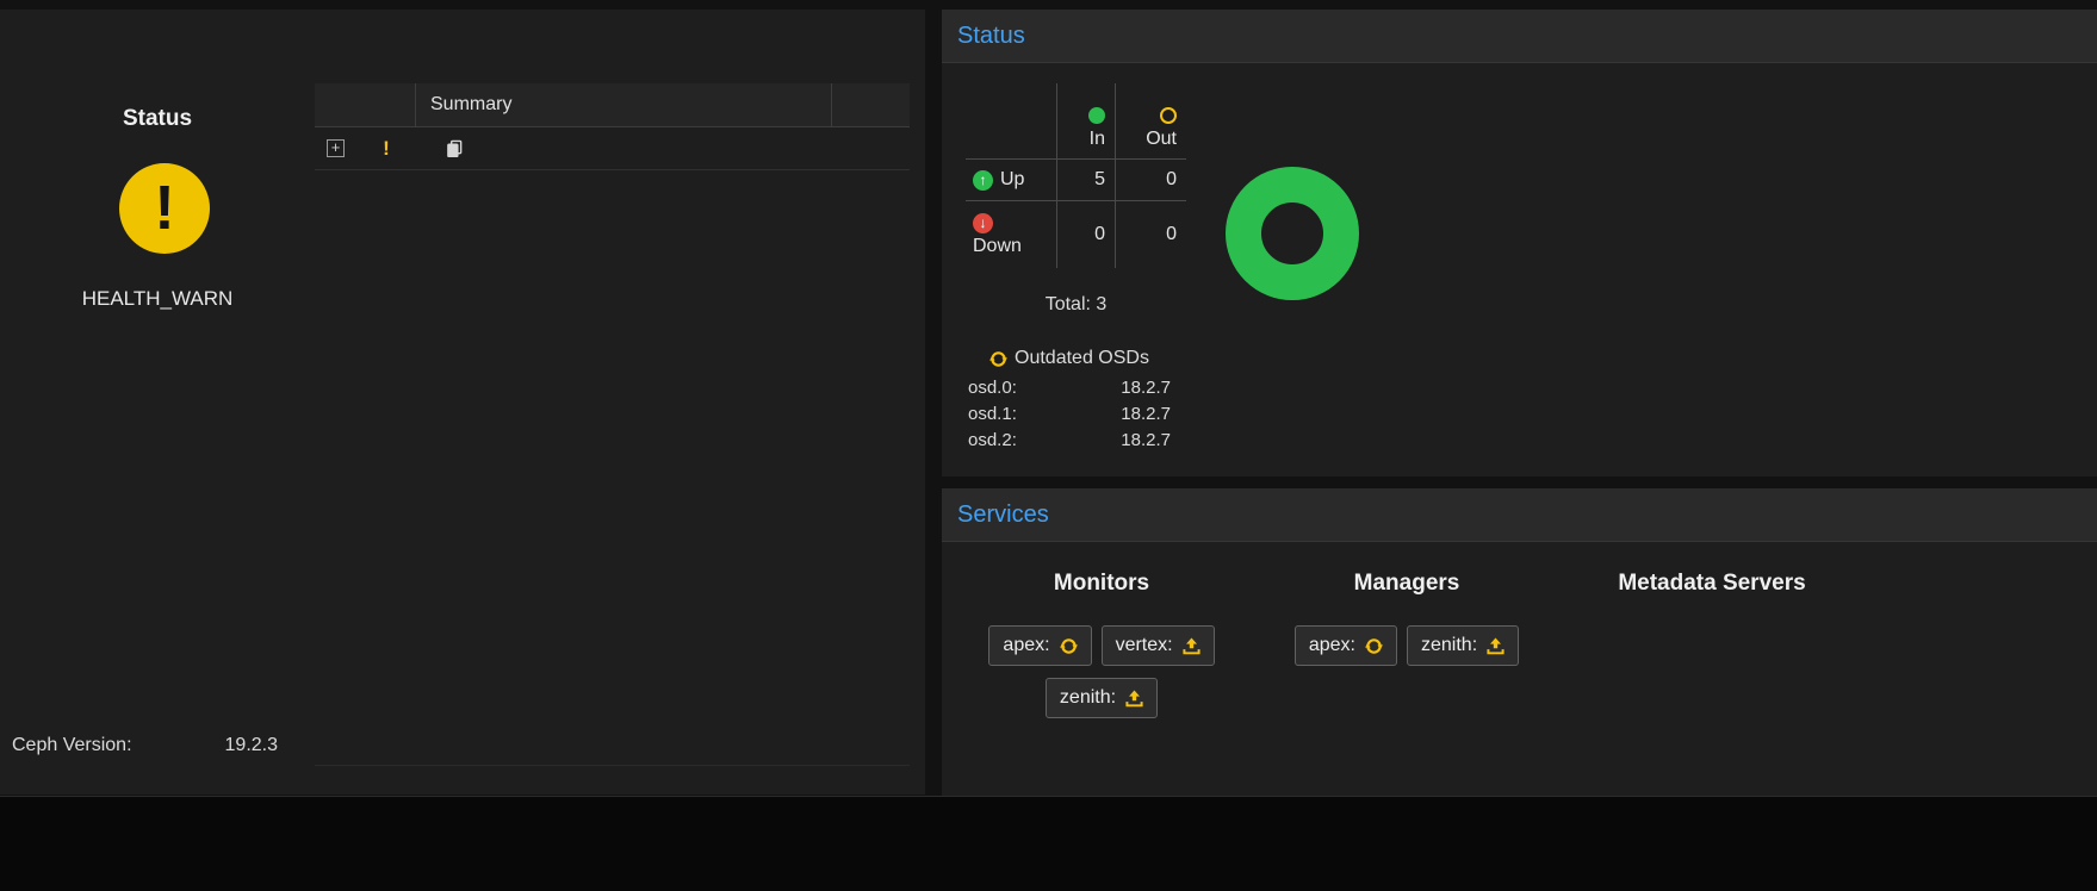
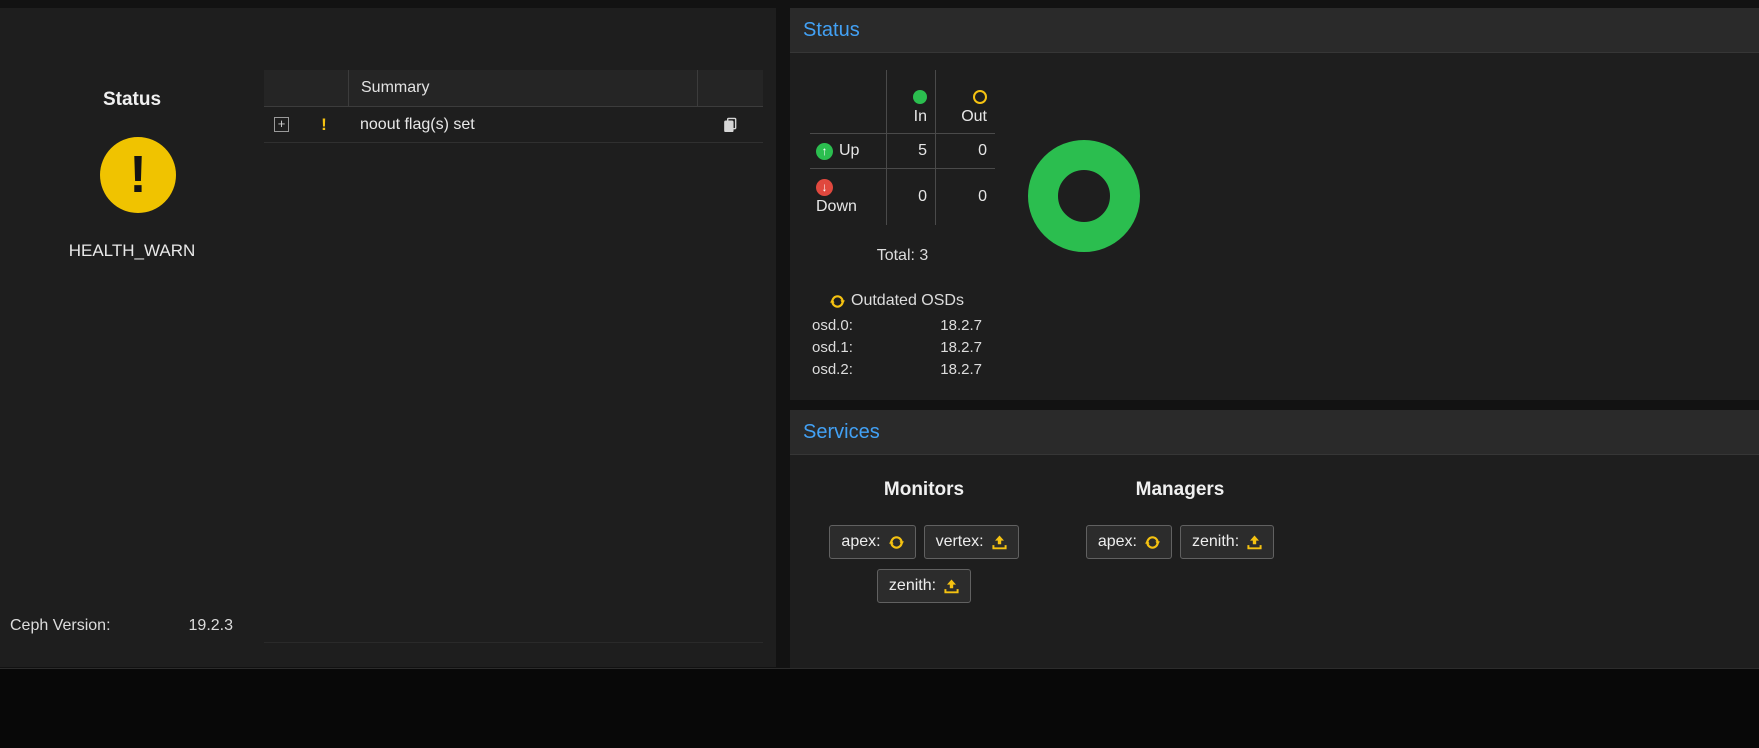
  Status
  !
  HEALTH_WARN
  Ceph Version:
  19.2.3
  Summary
  +
  !
+ noout flag(s) set
  Status
  In
  Out
  ↑
  Up
  5
  0
  ↓
  Down
  0
  0
  Total: 3
  Outdated OSDs
  osd.0:
  18.2.7
  osd.1:
  18.2.7
  osd.2:
  18.2.7
  Services
  Monitors
  apex:
  vertex:
  zenith:
  Managers
  apex:
  zenith:
- Metadata Servers
